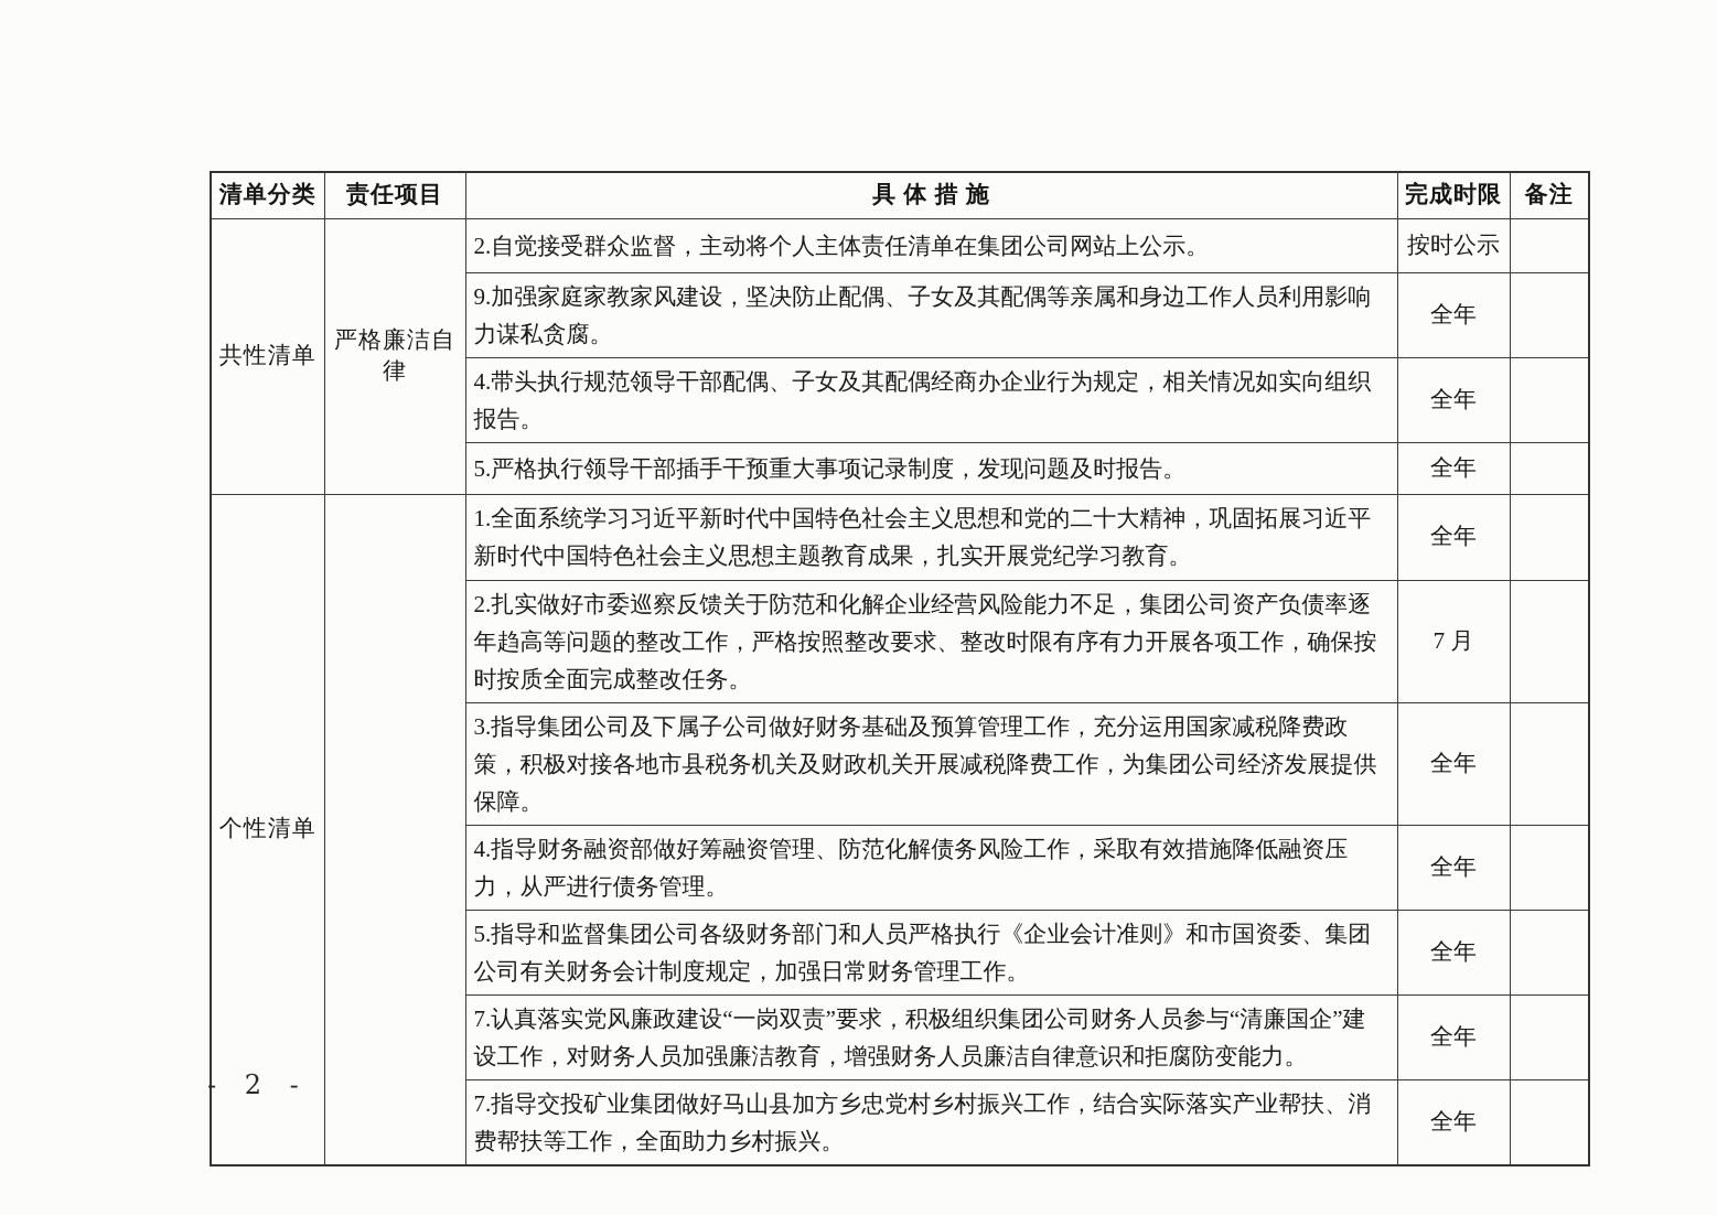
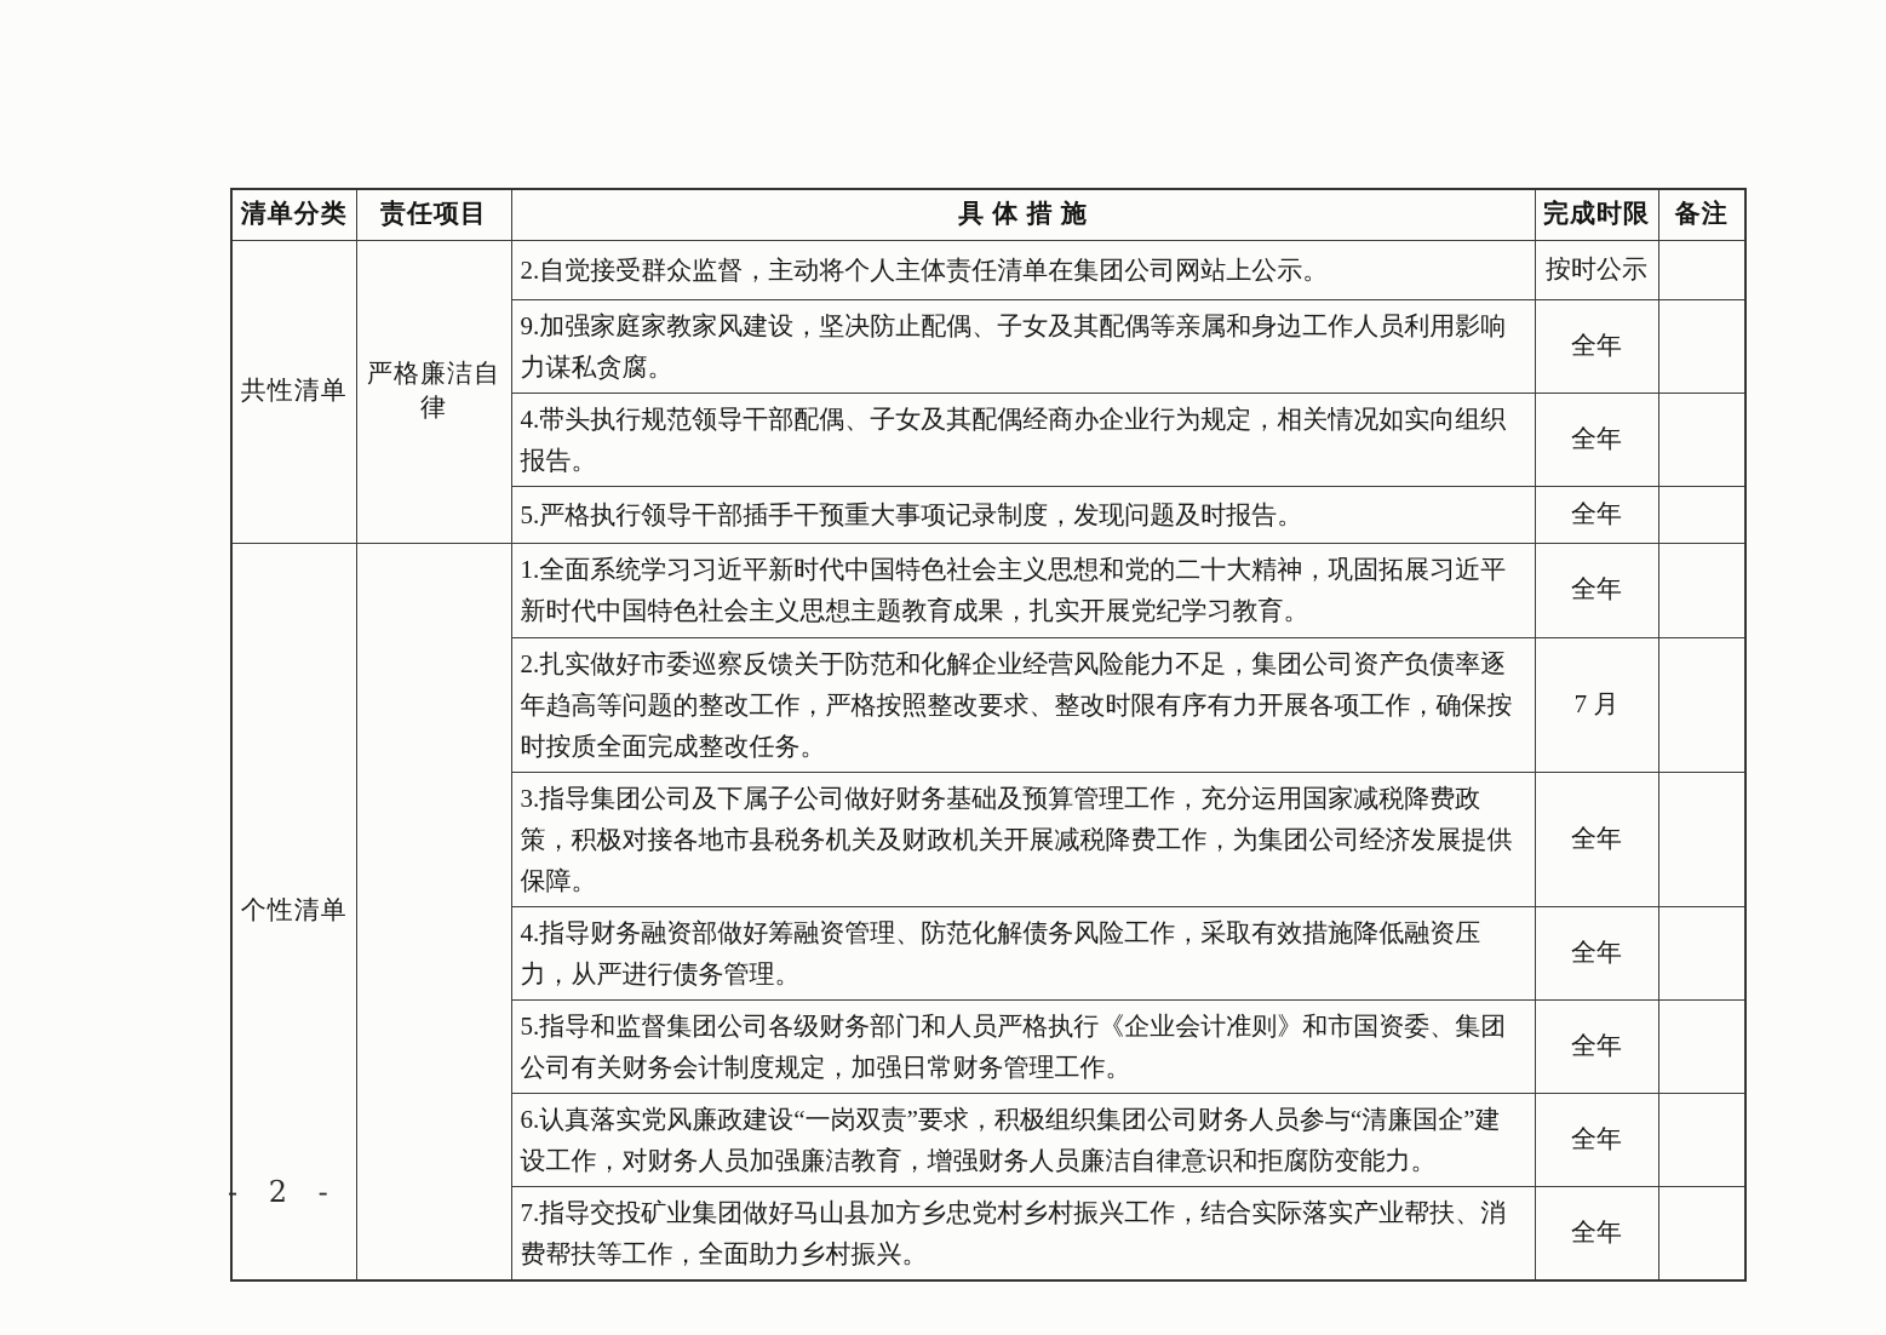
  清单分类	责任项目	具 体 措 施	完成时限	备注
  共性清单	严格廉洁自律	2.自觉接受群众监督，主动将个人主体责任清单在集团公司网站上公示。	按时公示
  9.加强家庭家教家风建设，坚决防止配偶、子女及其配偶等亲属和身边工作人员利用影响力谋私贪腐。	全年
  4.带头执行规范领导干部配偶、子女及其配偶经商办企业行为规定，相关情况如实向组织报告。	全年
  5.严格执行领导干部插手干预重大事项记录制度，发现问题及时报告。	全年
  个性清单		1.全面系统学习习近平新时代中国特色社会主义思想和党的二十大精神，巩固拓展习近平新时代中国特色社会主义思想主题教育成果，扎实开展党纪学习教育。	全年
  2.扎实做好市委巡察反馈关于防范和化解企业经营风险能力不足，集团公司资产负债率逐年趋高等问题的整改工作，严格按照整改要求、整改时限有序有力开展各项工作，确保按时按质全面完成整改任务。	7 月
  3.指导集团公司及下属子公司做好财务基础及预算管理工作，充分运用国家减税降费政策，积极对接各地市县税务机关及财政机关开展减税降费工作，为集团公司经济发展提供保障。	全年
  4.指导财务融资部做好筹融资管理、防范化解债务风险工作，采取有效措施降低融资压力，从严进行债务管理。	全年
  5.指导和监督集团公司各级财务部门和人员严格执行《企业会计准则》和市国资委、集团公司有关财务会计制度规定，加强日常财务管理工作。	全年
- 7.认真落实党风廉政建设“一岗双责”要求，积极组织集团公司财务人员参与“清廉国企”建设工作，对财务人员加强廉洁教育，增强财务人员廉洁自律意识和拒腐防变能力。	全年
+ 6.认真落实党风廉政建设“一岗双责”要求，积极组织集团公司财务人员参与“清廉国企”建设工作，对财务人员加强廉洁教育，增强财务人员廉洁自律意识和拒腐防变能力。	全年
  7.指导交投矿业集团做好马山县加方乡忠党村乡村振兴工作，结合实际落实产业帮扶、消费帮扶等工作，全面助力乡村振兴。	全年
  - 2 -
